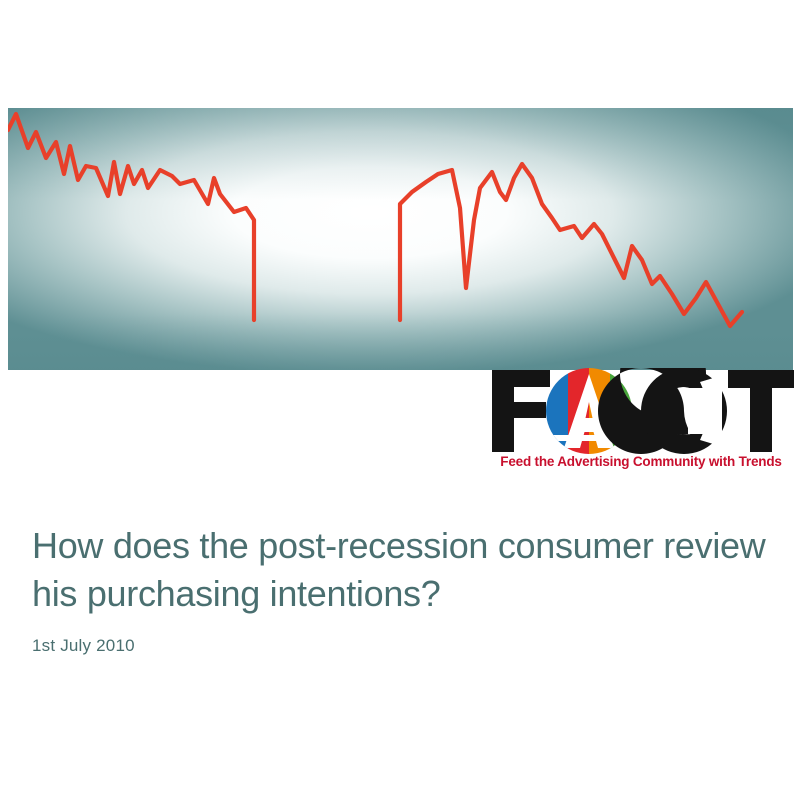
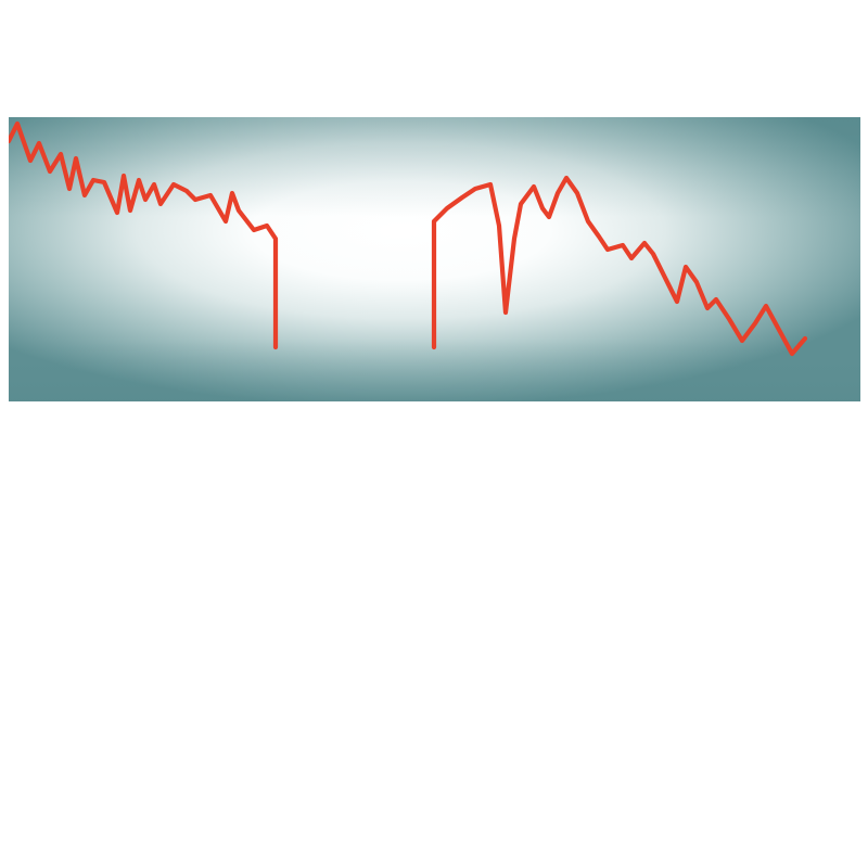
- Feed the Advertising Community with Trends
- How does the post-recession consumer review his purchasing intentions?
- 1st July 2010
